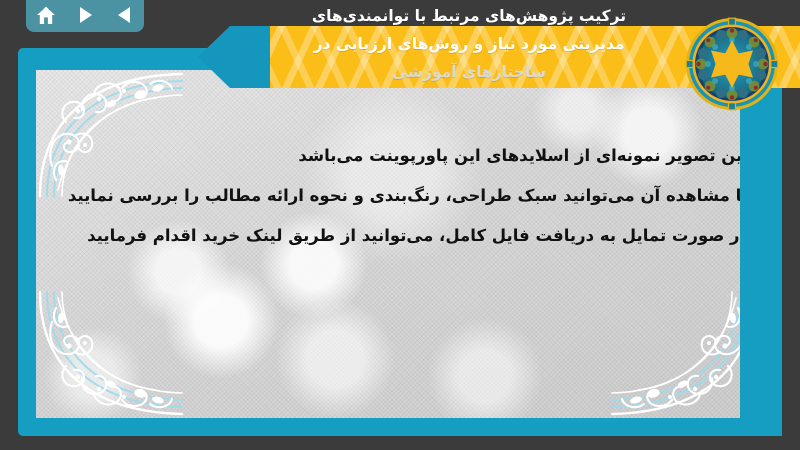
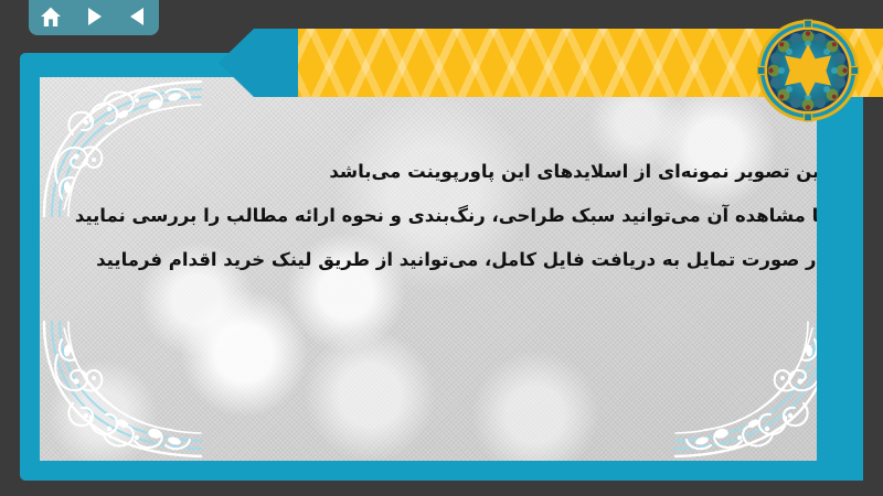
- ترکیب پژوهش‌های مرتبط با توانمندی‌های
- مدیریتی مورد نیاز و روش‌های ارزیابی در
- ساختارهای آموزشی
  ن تصویر نمونه‌ای از اسلایدهای این پاورپوینت می‌باشد
  ا مشاهده آن می‌توانید سبک طراحی، رنگ‌بندی و نحوه ارائه مطالب را بررسی نمایید
  ر صورت تمایل به دریافت فایل کامل، می‌توانید از طریق لینک خرید اقدام فرمایید
